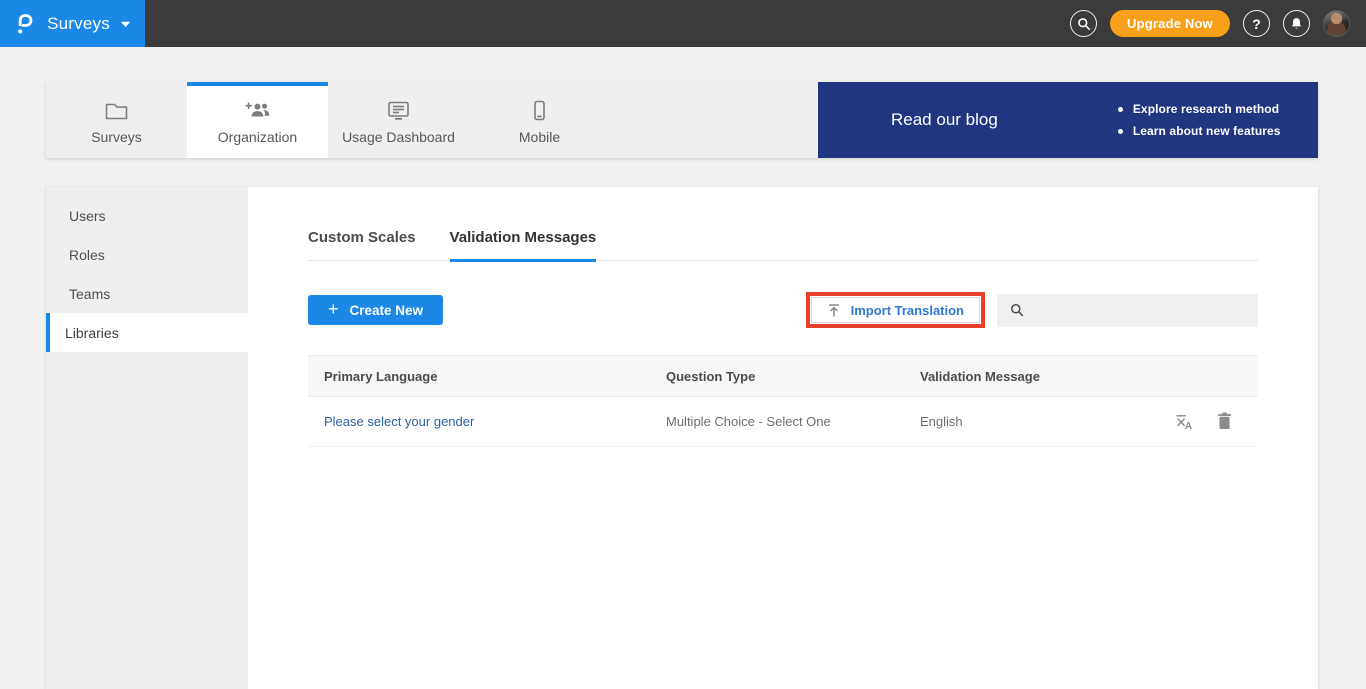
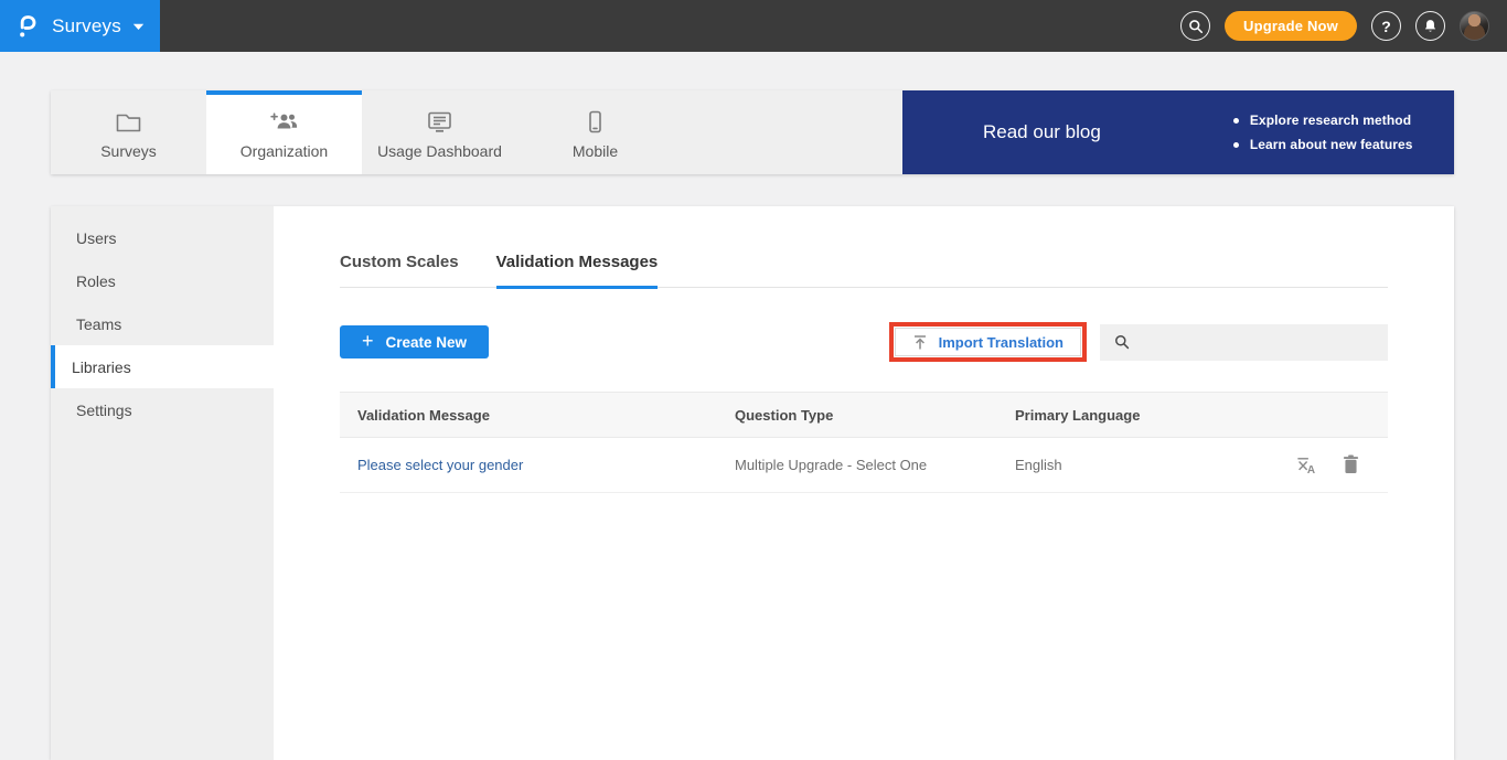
  Surveys
  Upgrade Now
  ?
  Surveys
  Organization
  Usage Dashboard
  Mobile
  Read our blog
  Explore research method
  Learn about new features
  Users
  Roles
  Teams
  Libraries
+ Settings
  Custom Scales
  Validation Messages
  +
  Create New
  Import Translation
- Primary Language
+ Validation Message
  Question Type
- Validation Message
+ Primary Language
  Please select your gender
- Multiple Choice - Select One
+ Multiple Upgrade - Select One
  English
  A
